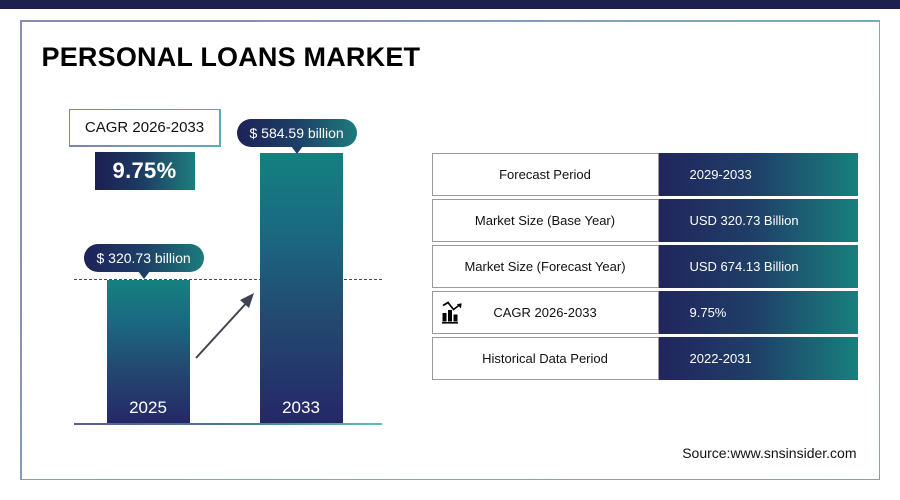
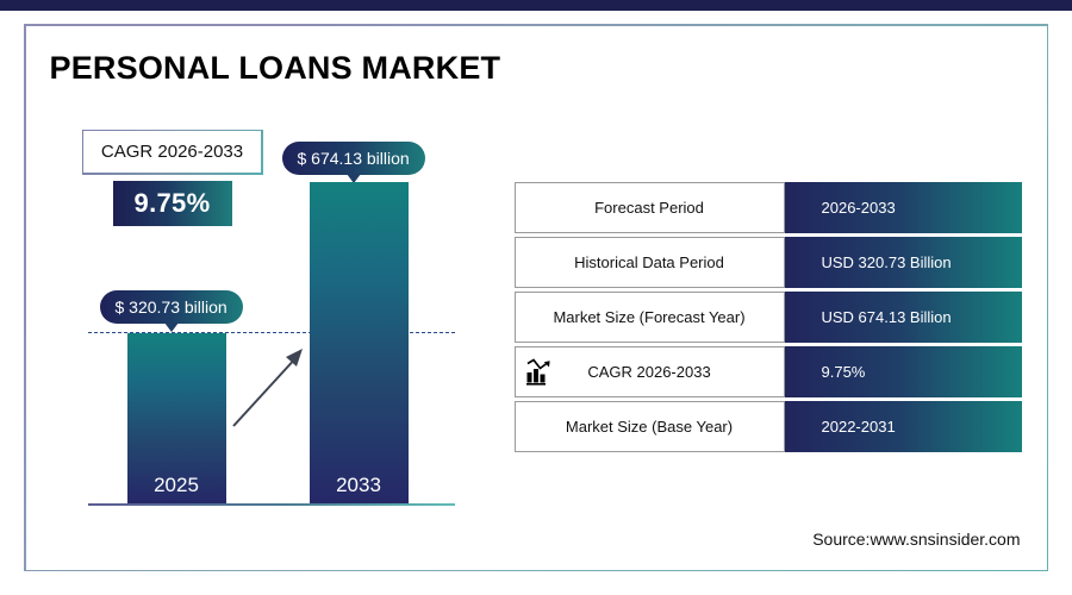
  PERSONAL LOANS MARKET
  CAGR 2026-2033
  9.75%
- $ 584.59 billion
+ $ 674.13 billion
  $ 320.73 billion
  2025
  2033
  Forecast Period
- 2029-2033
+ 2026-2033
- Market Size (Base Year)
+ Historical Data Period
  USD 320.73 Billion
  Market Size (Forecast Year)
  USD 674.13 Billion
  CAGR 2026-2033
  9.75%
- Historical Data Period
+ Market Size (Base Year)
  2022-2031
  Source:www.snsinsider.com
